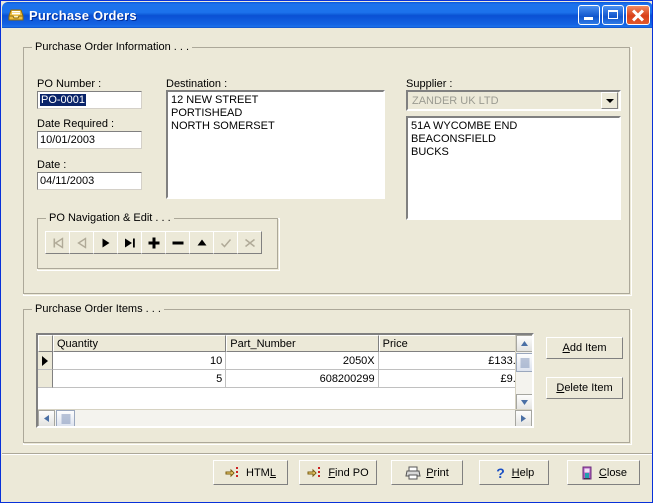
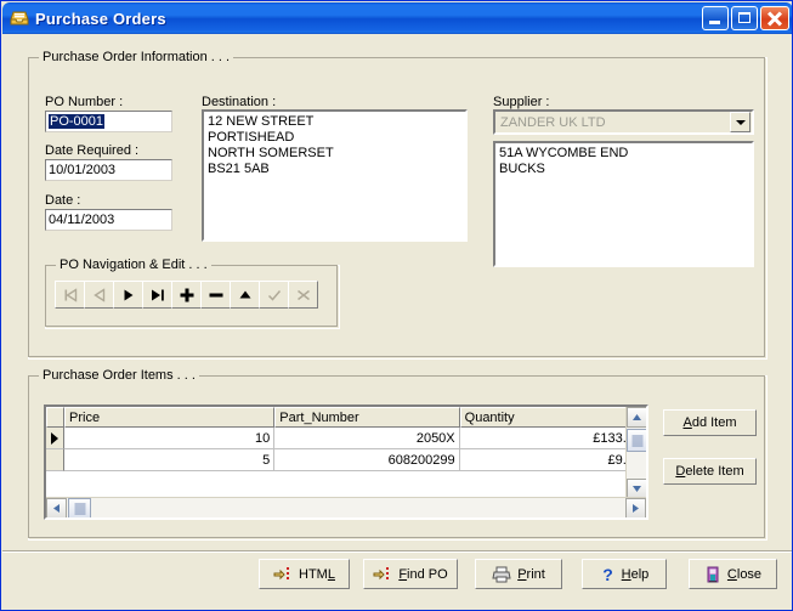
  Purchase Orders
  Purchase Order Information . . .
  PO Number :
  PO-0001
  Date Required :
  10/01/2003
  Date :
  04/11/2003
  Destination :
  12 NEW STREET
  PORTISHEAD
  NORTH SOMERSET
+ BS21 5AB
  Supplier :
  ZANDER UK LTD
  51A WYCOMBE END
- BEACONSFIELD
  BUCKS
  PO Navigation & Edit . . .
  Purchase Order Items . . .
- Quantity
+ Price
  Part_Number
- Price
+ Quantity
  10
  2050X
  5
  608200299
  Add Item
  Delete Item
  HTML
  Find PO
  Print
  ?
  Help
  Close
